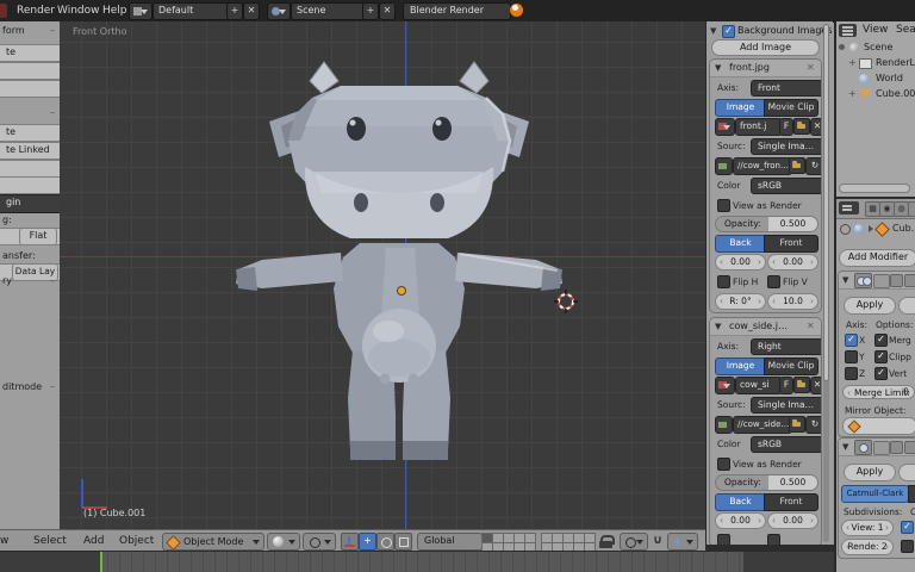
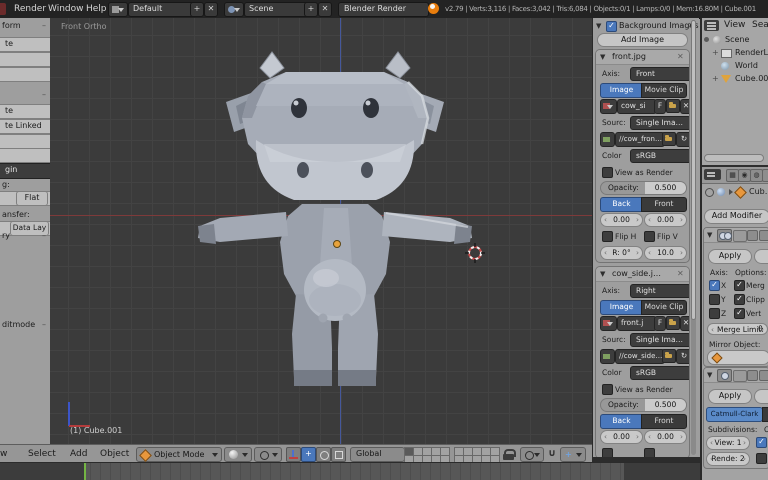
  Render
  Window
  Help
  Default
  +
  ✕
  Scene
  +
  ✕
  Blender Render
+ v2.79 | Verts:3,116 | Faces:3,042 | Tris:6,084 | Objects:0/1 | Lamps:0/0 | Mem:16.80M | Cube.001
  form
  –
  te
  –
  te
  te Linked
  gin
  g:
  Flat
  ansfer:
  Data Lay
  ry
  –
  ditmode
  –
  Front Ortho
  (1) Cube.001
  Select
  Add
  Object
  Object Mode
  +
  Global
  ∪
  +
  ▼
  ✓
  Background Imags
  Add Image
  ▼
  front.jpg
  ✕
  Axis:
  Front
  Image
  Movie Clip
- front.j
+ cow_si
  F
  ✕
  Sourc:
  Single Ima…
  //cow_fron…
  ↻
  Color
  sRGB
  View as Render
  Opacity:
  0.500
  Back
  Front
  0.00
  0.00
  Flip H
  Flip V
  R: 0°
  10.0
  ▼
  cow_side.j…
  ✕
  Axis:
  Right
  Image
  Movie Clip
- cow_si
+ front.j
  F
  ✕
  Sourc:
  Single Ima…
  //cow_side…
  ↻
  Color
  sRGB
  View as Render
  Opacity:
  0.500
  Back
  Front
  0.00
  0.00
  View
  Sea
  Scene
  +
  RenderL
  World
  +
  Cube.00
  ▦
  ◉
  ◍
  Cub
  Add Modifier
  ▼
  Apply
  Axis:
  Options:
  ✓
  X
  ✓
  Merg
  Y
  ✓
  Clipp
  Z
  ✓
  Vert
  Merge Limit:
  0
  Mirror Object:
  ▼
  Apply
  Catmull-Clark
  Subdivisions:
  O
  View: 1
  ✓
  Rende: 2
